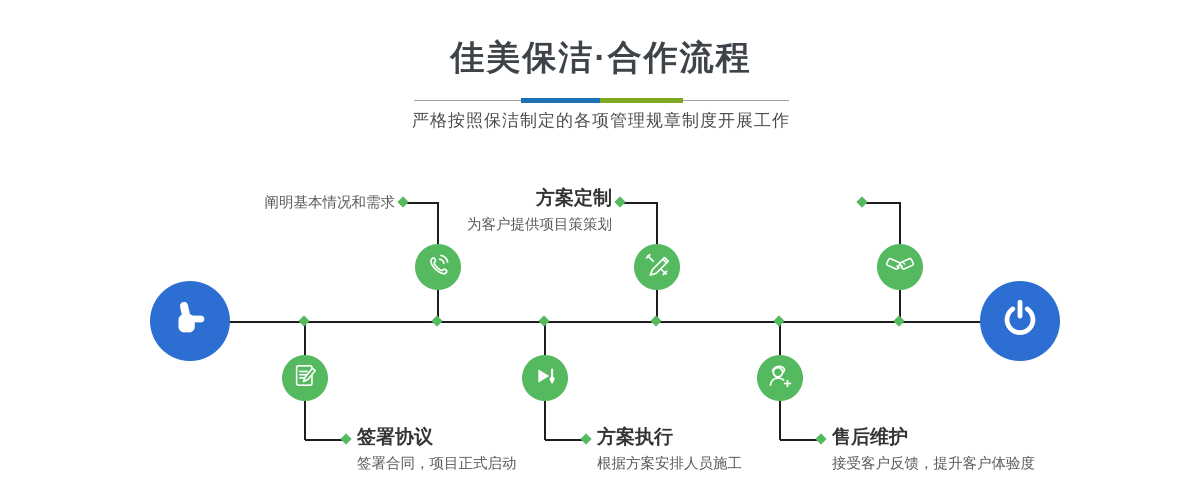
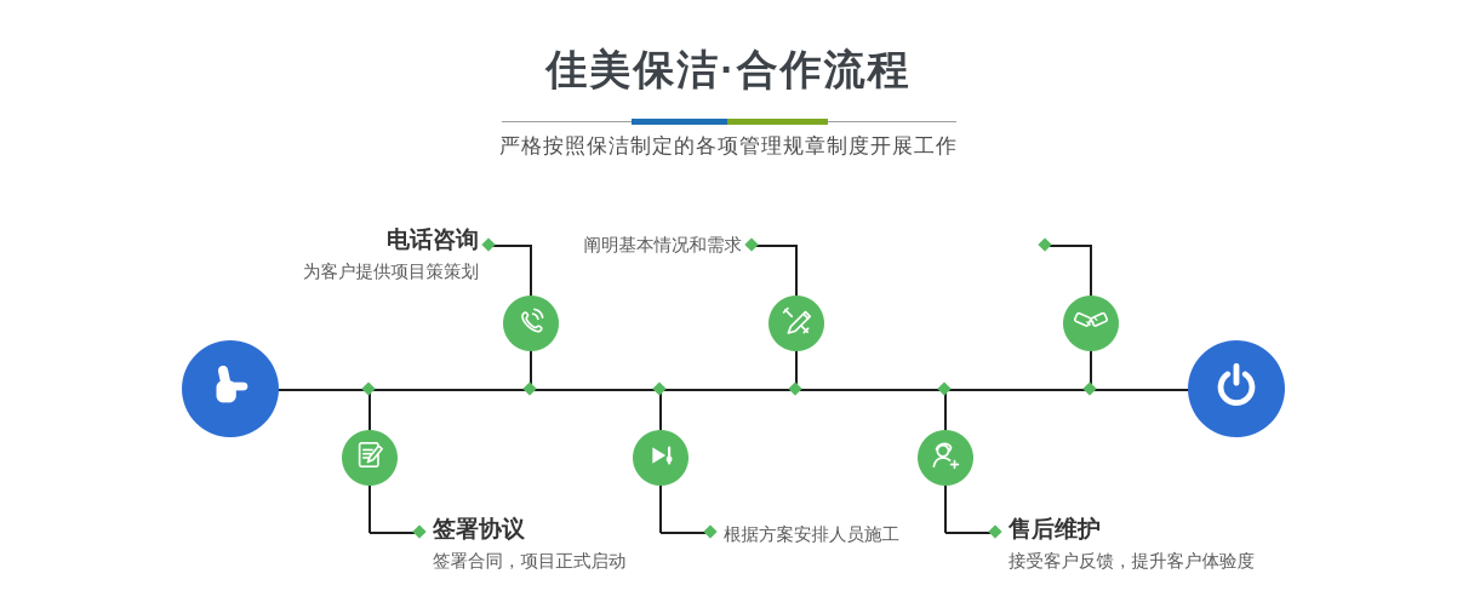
  佳美保洁·合作流程
  严格按照保洁制定的各项管理规章制度开展工作
+ 电话咨询
- 阐明基本情况和需求
+ 为客户提供项目策策划
- 方案定制
- 为客户提供项目策策划
+ 阐明基本情况和需求
  签署协议
  签署合同，项目正式启动
- 方案执行
  根据方案安排人员施工
  售后维护
  接受客户反馈，提升客户体验度
